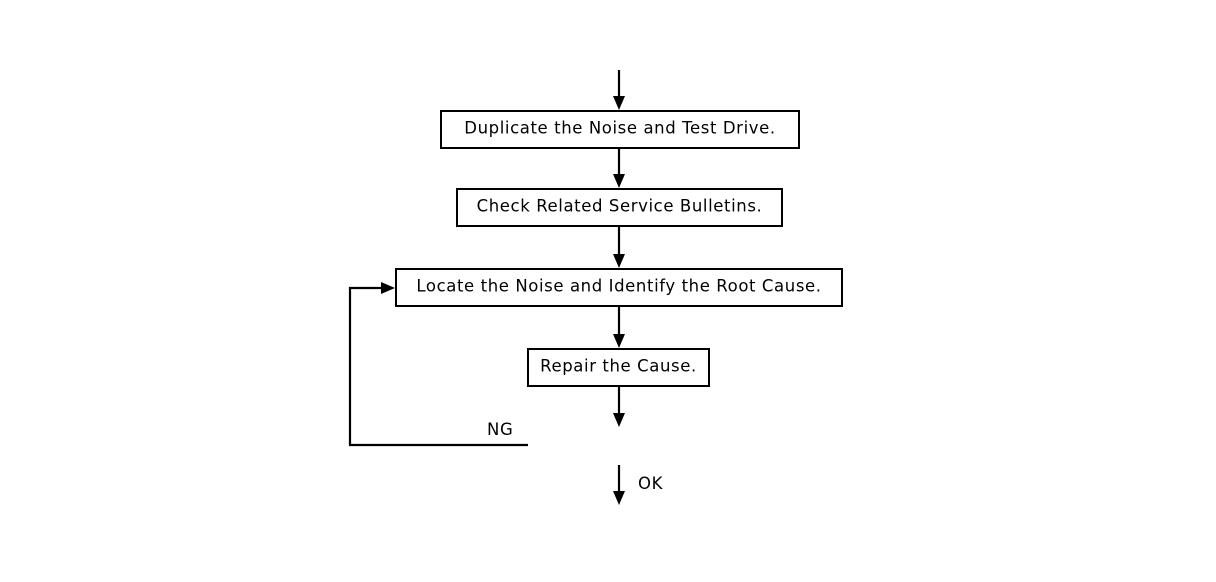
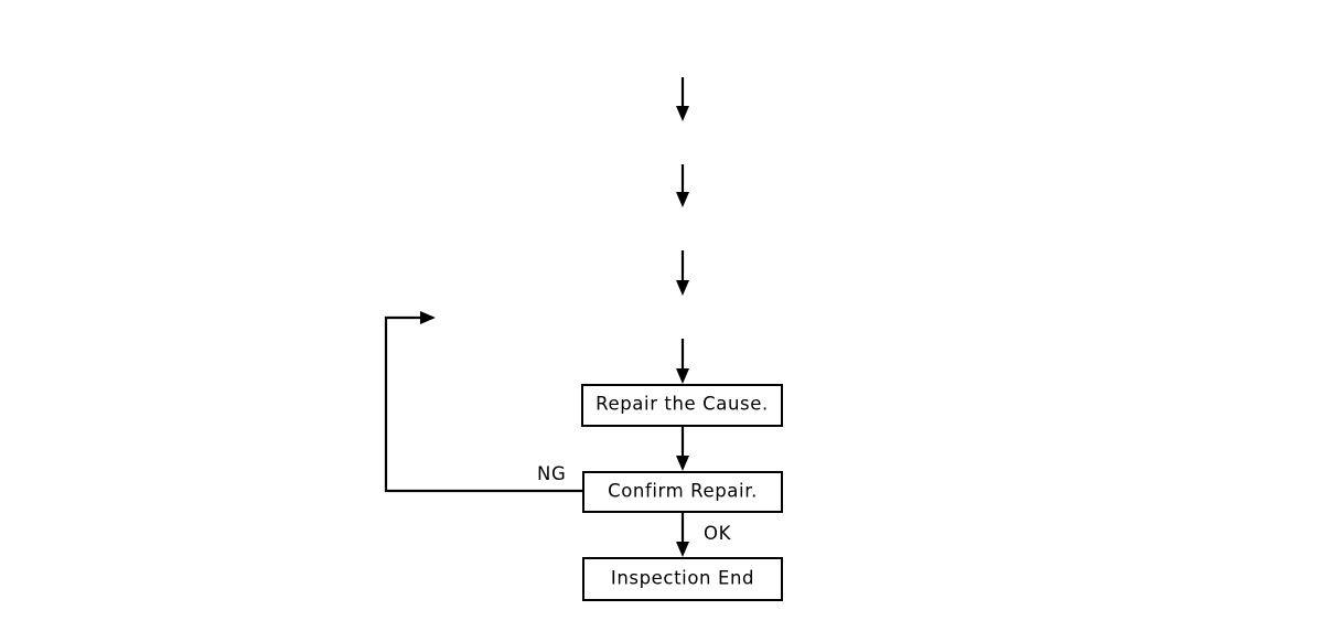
- Duplicate the Noise and Test Drive.
- Check Related Service Bulletins.
- Locate the Noise and Identify the Root Cause.
  Repair the Cause.
+ Confirm Repair.
+ Inspection End
  NG
  OK
